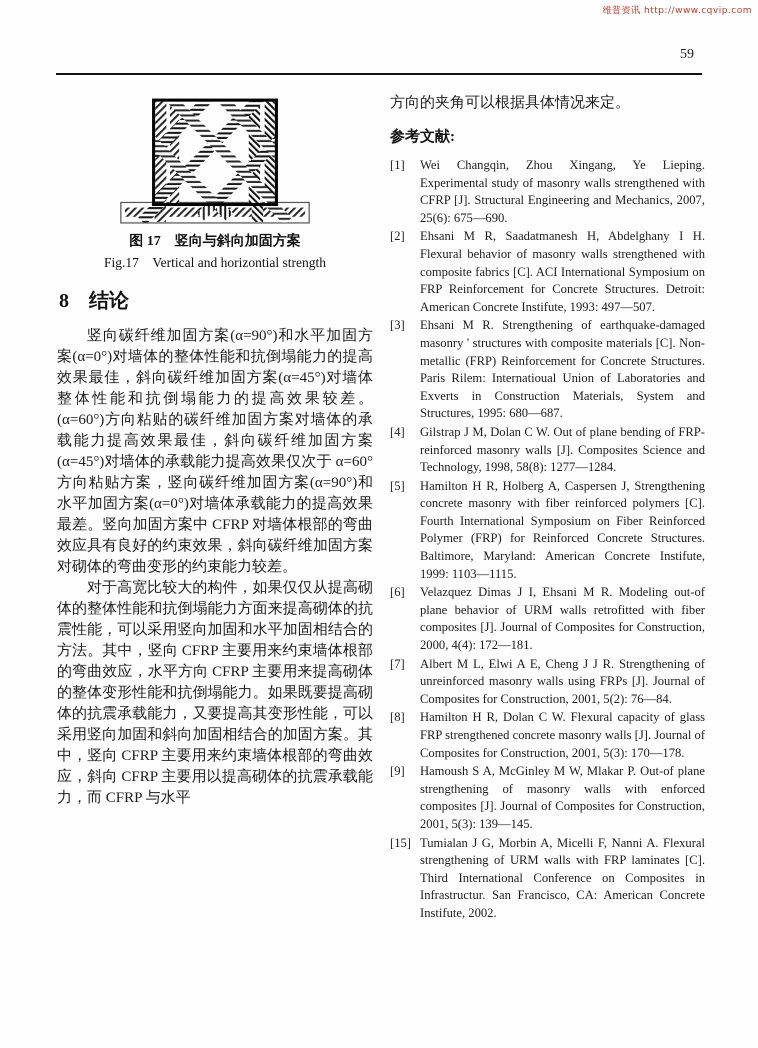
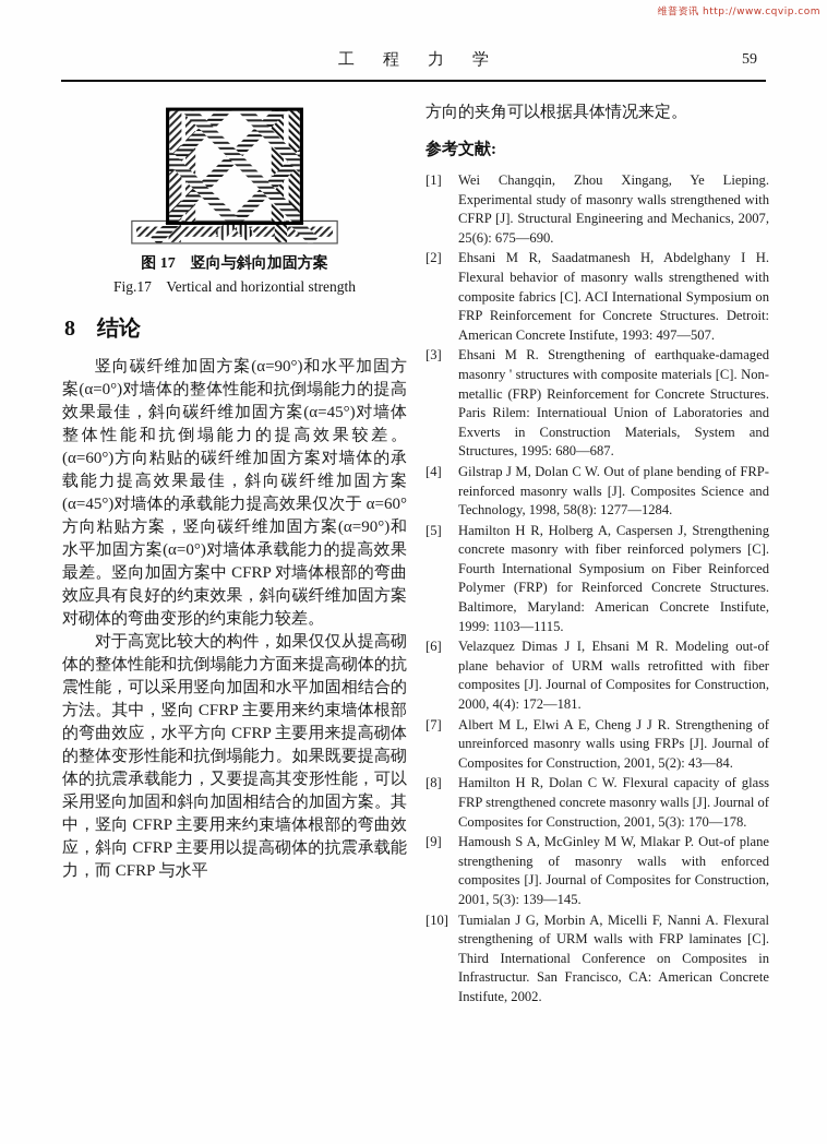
  维普资讯 http://www.cqvip.com
+ 工程力学
  59
  图 17 竖向与斜向加固方案
  Fig.17 Vertical and horizontial strength
  8 结论
  竖向碳纤维加固方案(α=90°)和水平加固方案(α=0°)对墙体的整体性能和抗倒塌能力的提高效果最佳，斜向碳纤维加固方案(α=45°)对墙体整体性能和抗倒塌能力的提高效果较差。(α=60°)方向粘贴的碳纤维加固方案对墙体的承载能力提高效果最佳，斜向碳纤维加固方案(α=45°)对墙体的承载能力提高效果仅次于 α=60° 方向粘贴方案，竖向碳纤维加固方案(α=90°)和水平加固方案(α=0°)对墙体承载能力的提高效果最差。竖向加固方案中 CFRP 对墙体根部的弯曲效应具有良好的约束效果，斜向碳纤维加固方案对砌体的弯曲变形的约束能力较差。
  对于高宽比较大的构件，如果仅仅从提高砌体的整体性能和抗倒塌能力方面来提高砌体的抗震性能，可以采用竖向加固和水平加固相结合的方法。其中，竖向 CFRP 主要用来约束墙体根部的弯曲效应，水平方向 CFRP 主要用来提高砌体的整体变形性能和抗倒塌能力。如果既要提高砌体的抗震承载能力，又要提高其变形性能，可以采用竖向加固和斜向加固相结合的加固方案。其中，竖向 CFRP 主要用来约束墙体根部的弯曲效应，斜向 CFRP 主要用以提高砌体的抗震承载能力，而 CFRP 与水平
  方向的夹角可以根据具体情况来定。
  参考文献:
  [1]
  Wei Changqin, Zhou Xingang, Ye Lieping. Experimental study of masonry walls strengthened with CFRP [J]. Structural Engineering and Mechanics, 2007, 25(6): 675—690.
  [2]
  Ehsani M R, Saadatmanesh H, Abdelghany I H. Flexural behavior of masonry walls strengthened with composite fabrics [C]. ACI International Symposium on FRP Reinforcement for Concrete Structures. Detroit: American Concrete Instifute, 1993: 497—507.
  [3]
  Ehsani M R. Strengthening of earthquake-damaged masonry ' structures with composite materials [C]. Non-metallic (FRP) Reinforcement for Concrete Structures. Paris Rilem: Internatioual Union of Laboratories and Exverts in Construction Materials, System and Structures, 1995: 680—687.
  [4]
  Gilstrap J M, Dolan C W. Out of plane bending of FRP-reinforced masonry walls [J]. Composites Science and Technology, 1998, 58(8): 1277—1284.
  [5]
  Hamilton H R, Holberg A, Caspersen J, Strengthening concrete masonry with fiber reinforced polymers [C]. Fourth International Symposium on Fiber Reinforced Polymer (FRP) for Reinforced Concrete Structures. Baltimore, Maryland: American Concrete Instifute, 1999: 1103—1115.
  [6]
  Velazquez Dimas J I, Ehsani M R. Modeling out-of plane behavior of URM walls retrofitted with fiber composites [J]. Journal of Composites for Construction, 2000, 4(4): 172—181.
  [7]
- Albert M L, Elwi A E, Cheng J J R. Strengthening of unreinforced masonry walls using FRPs [J]. Journal of Composites for Construction, 2001, 5(2): 76—84.
+ Albert M L, Elwi A E, Cheng J J R. Strengthening of unreinforced masonry walls using FRPs [J]. Journal of Composites for Construction, 2001, 5(2): 43—84.
  [8]
  Hamilton H R, Dolan C W. Flexural capacity of glass FRP strengthened concrete masonry walls [J]. Journal of Composites for Construction, 2001, 5(3): 170—178.
  [9]
  Hamoush S A, McGinley M W, Mlakar P. Out-of plane strengthening of masonry walls with enforced composites [J]. Journal of Composites for Construction, 2001, 5(3): 139—145.
- [15]
+ [10]
  Tumialan J G, Morbin A, Micelli F, Nanni A. Flexural strengthening of URM walls with FRP laminates [C]. Third International Conference on Composites in Infrastructur. San Francisco, CA: American Concrete Instifute, 2002.
